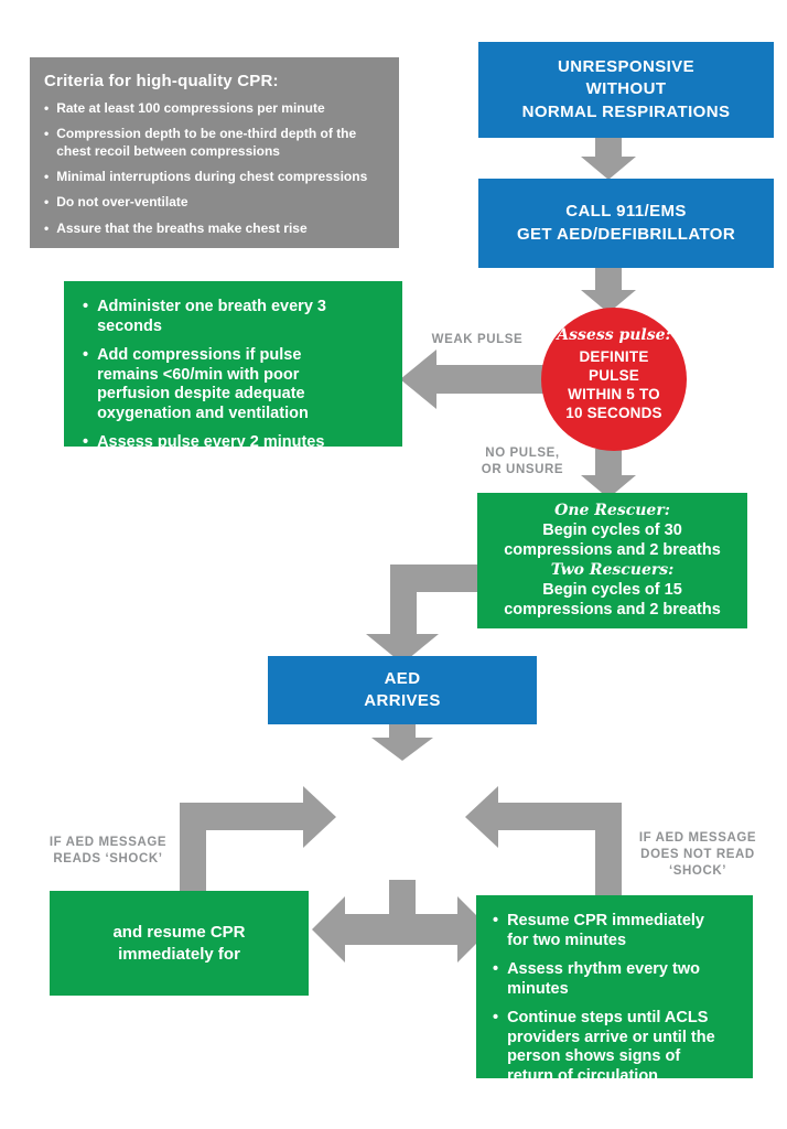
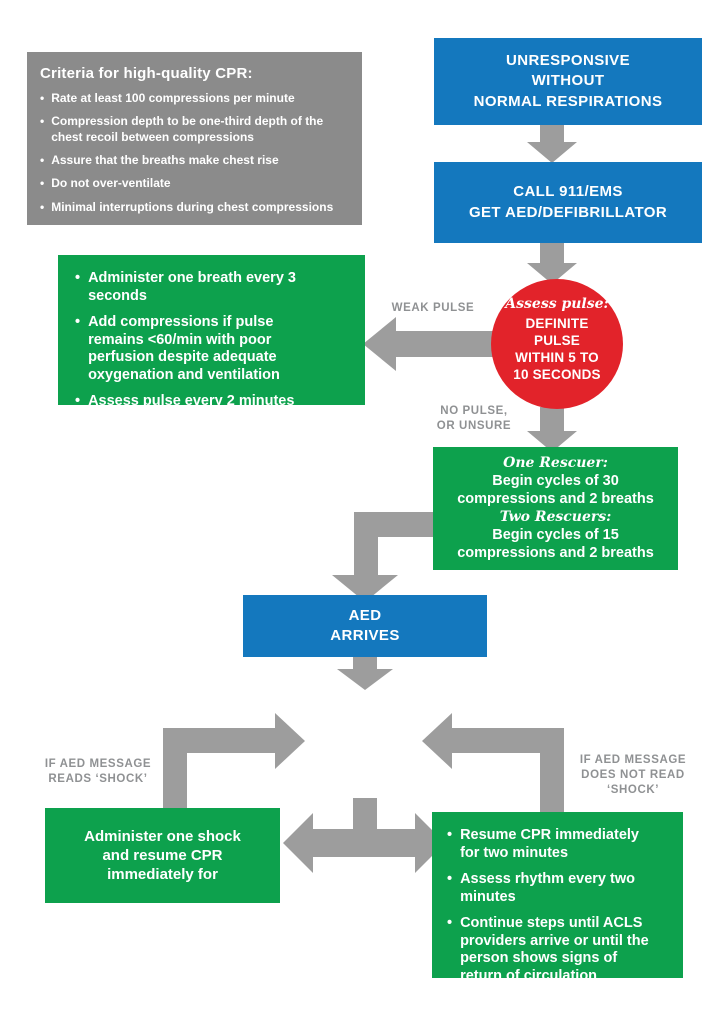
  Criteria for high-quality CPR:
  •
  Rate at least 100 compressions per minute
  •
  Compression depth to be one-third depth of the chest recoil between compressions
  •
- Minimal interruptions during chest compressions
+ Assure that the breaths make chest rise
  •
  Do not over-ventilate
  •
- Assure that the breaths make chest rise
+ Minimal interruptions during chest compressions
  UNRESPONSIVE
  WITHOUT
  NORMAL RESPIRATIONS
  CALL 911/EMS
  GET AED/DEFIBRILLATOR
  Assess pulse:
  DEFINITE
  PULSE
  WITHIN 5 TO
  10 SECONDS
  WEAK PULSE
  NO PULSE,
  OR UNSURE
  •
  Administer one breath every 3 seconds
  •
  Add compressions if pulse remains <60/min with poor perfusion despite adequate oxygenation and ventilation
  •
  Assess pulse every 2 minutes
  One Rescuer:
  Begin cycles of 30
  compressions and 2 breaths
  Two Rescuers:
  Begin cycles of 15
  compressions and 2 breaths
  AED
  ARRIVES
  IF AED MESSAGE
  READS ‘SHOCK’
  IF AED MESSAGE
  DOES NOT READ
  ‘SHOCK’
+ Administer one shock
  and resume CPR
  immediately for
  •
  Resume CPR immediately for two minutes
  •
  Assess rhythm every two minutes
  •
  Continue steps until ACLS providers arrive or until the person shows signs of return of circulation
